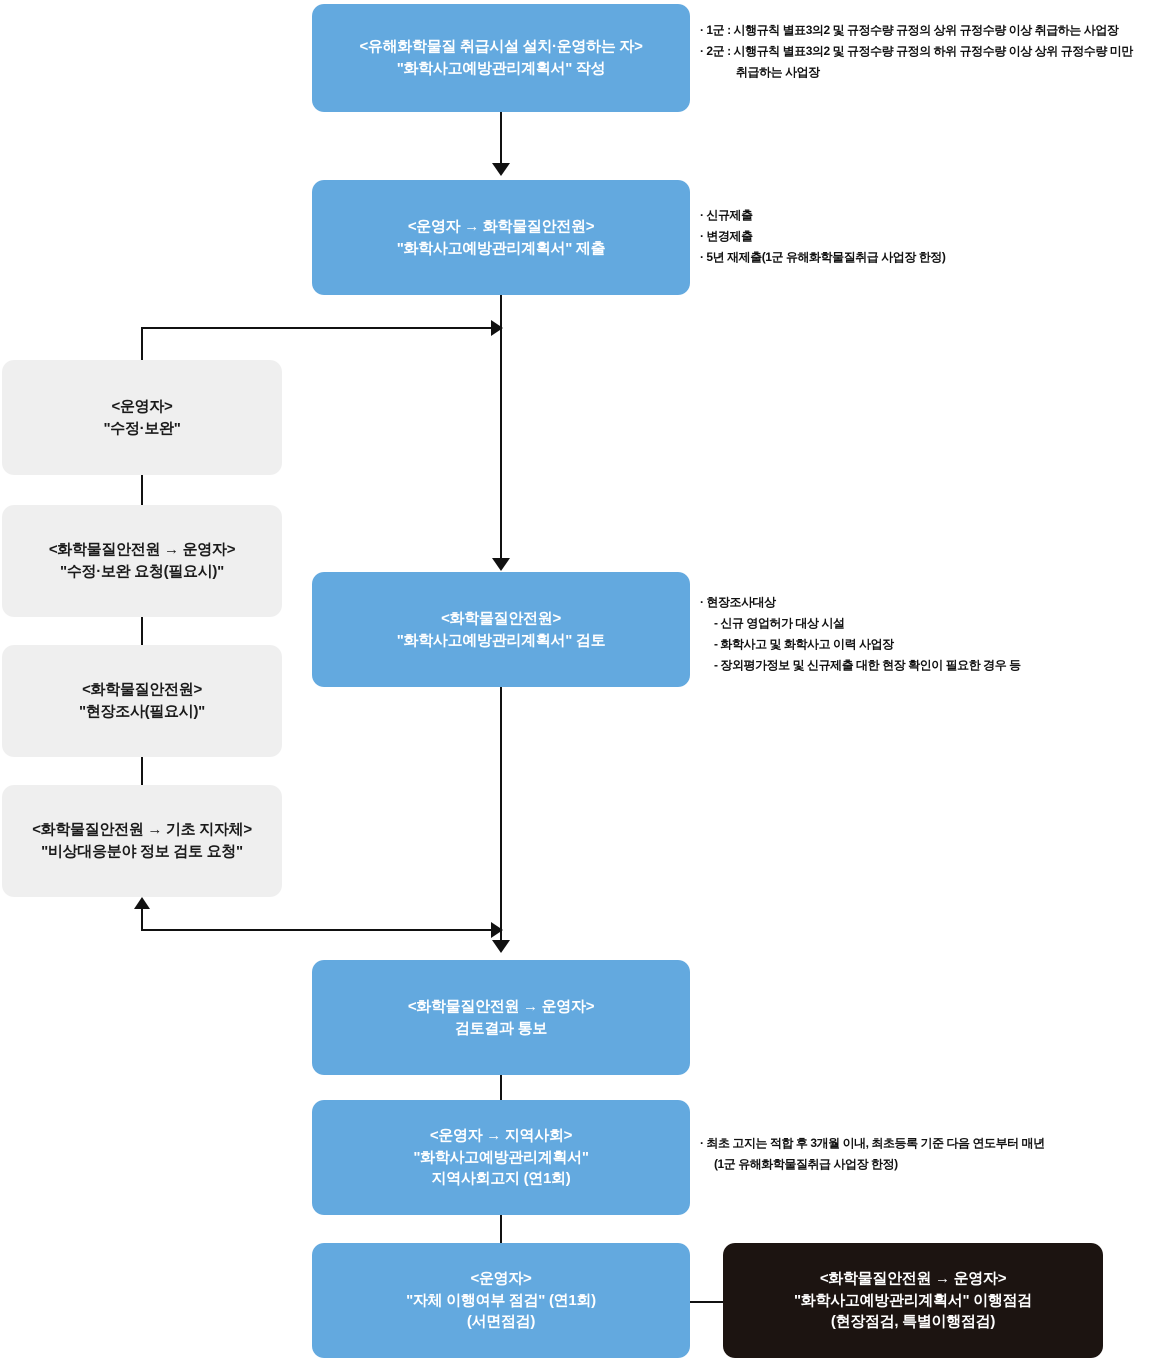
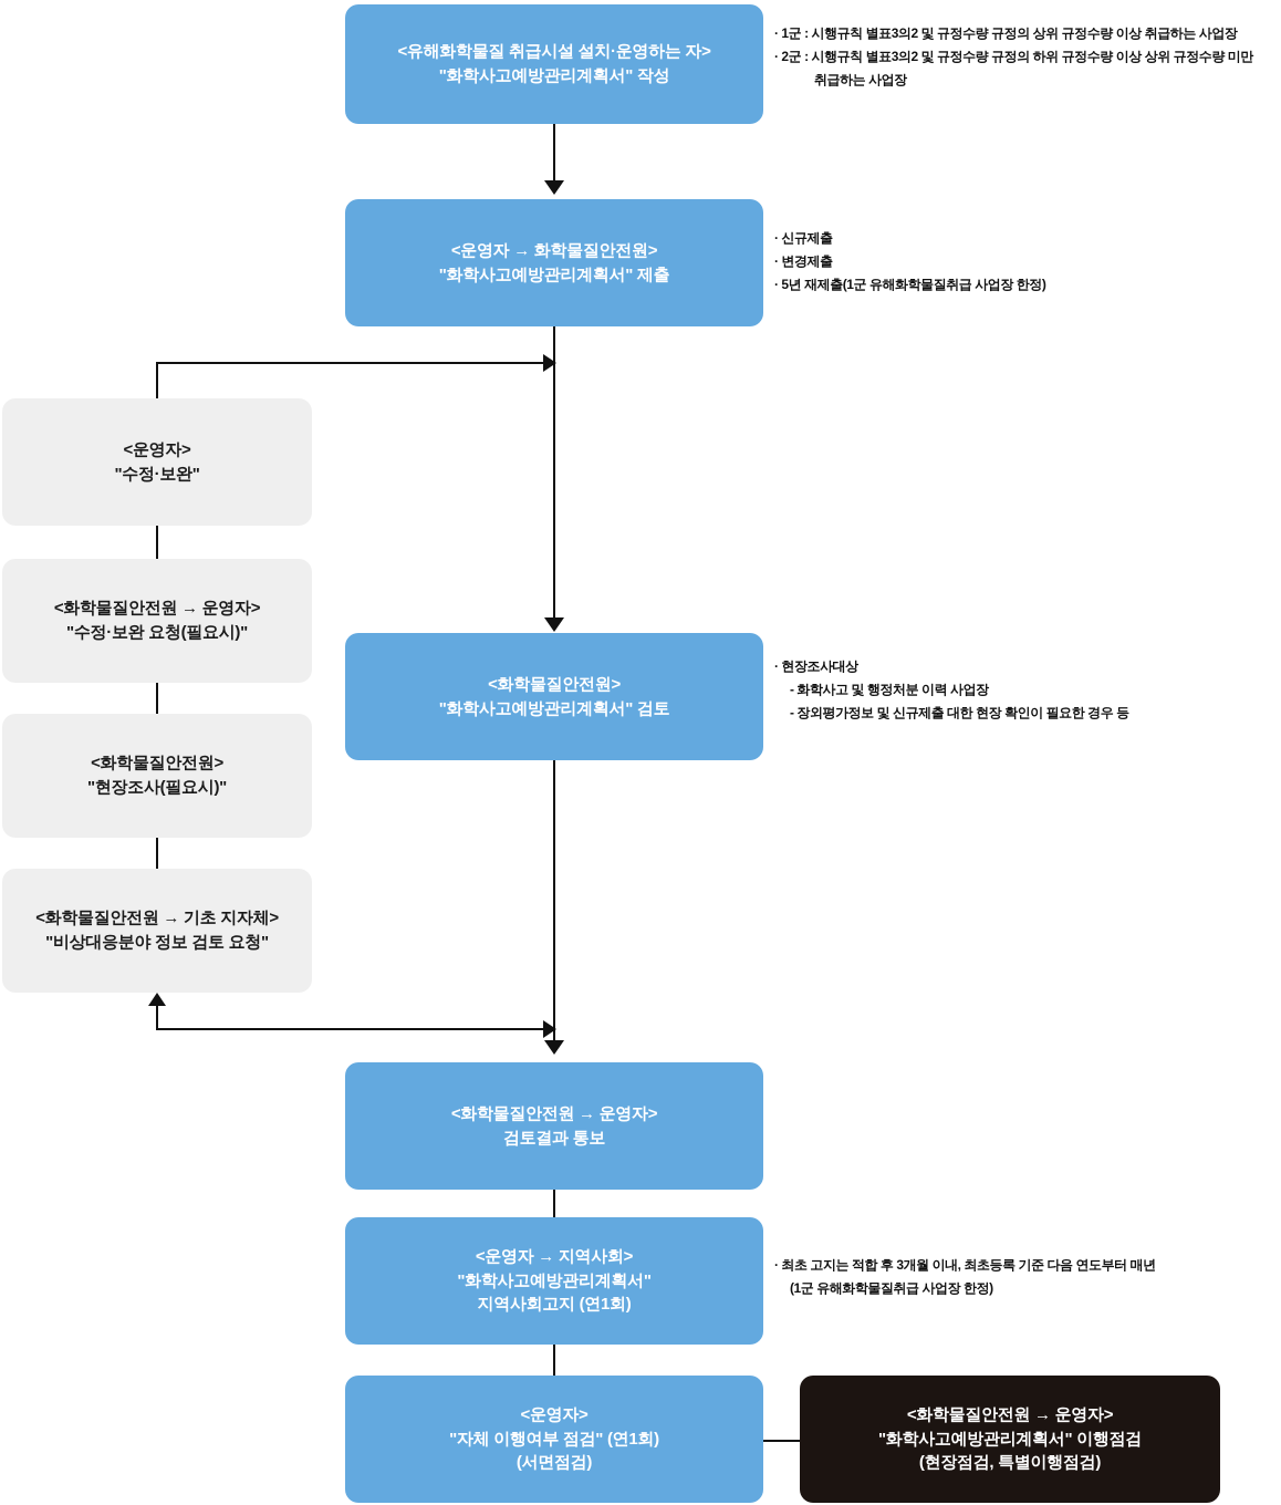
  <유해화학물질 취급시설 설치·운영하는 자>
  "화학사고예방관리계획서" 작성
  · 1군 : 시행규칙 별표3의2 및 규정수량 규정의 상위 규정수량 이상 취급하는 사업장
  · 2군 : 시행규칙 별표3의2 및 규정수량 규정의 하위 규정수량 이상 상위 규정수량 미만
  취급하는 사업장
  <운영자 → 화학물질안전원>
  "화학사고예방관리계획서" 제출
  · 신규제출
  · 변경제출
  · 5년 재제출(1군 유해화학물질취급 사업장 한정)
  <운영자>
  "수정·보완"
  <화학물질안전원 → 운영자>
  "수정·보완 요청(필요시)"
  <화학물질안전원>
  "현장조사(필요시)"
  <화학물질안전원 → 기초 지자체>
  "비상대응분야 정보 검토 요청"
  <화학물질안전원>
  "화학사고예방관리계획서" 검토
  · 현장조사대상
- - 신규 영업허가 대상 시설
- - 화학사고 및 화학사고 이력 사업장
+ - 화학사고 및 행정처분 이력 사업장
  - 장외평가정보 및 신규제출 대한 현장 확인이 필요한 경우 등
  <화학물질안전원 → 운영자>
  검토결과 통보
  <운영자 → 지역사회>
  "화학사고예방관리계획서"
  지역사회고지 (연1회)
  · 최초 고지는 적합 후 3개월 이내, 최초등록 기준 다음 연도부터 매년
  (1군 유해화학물질취급 사업장 한정)
  <운영자>
  "자체 이행여부 점검" (연1회)
  (서면점검)
  <화학물질안전원 → 운영자>
  "화학사고예방관리계획서" 이행점검
  (현장점검, 특별이행점검)
